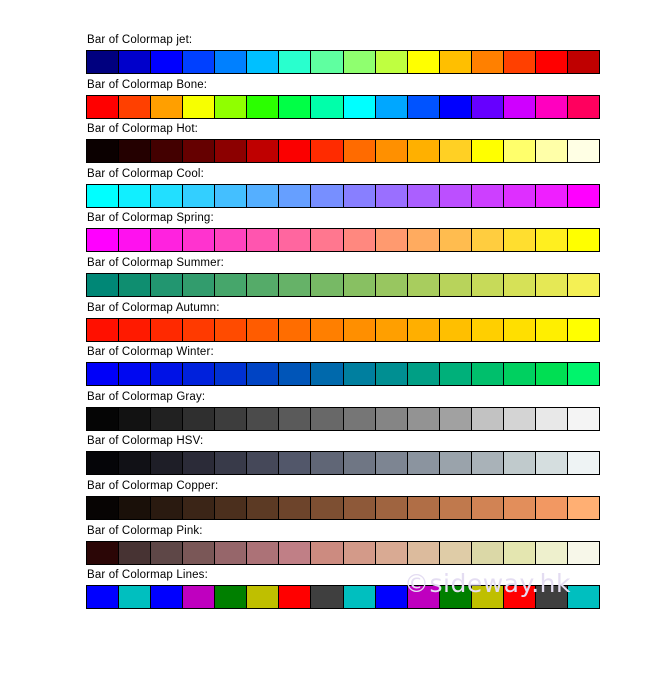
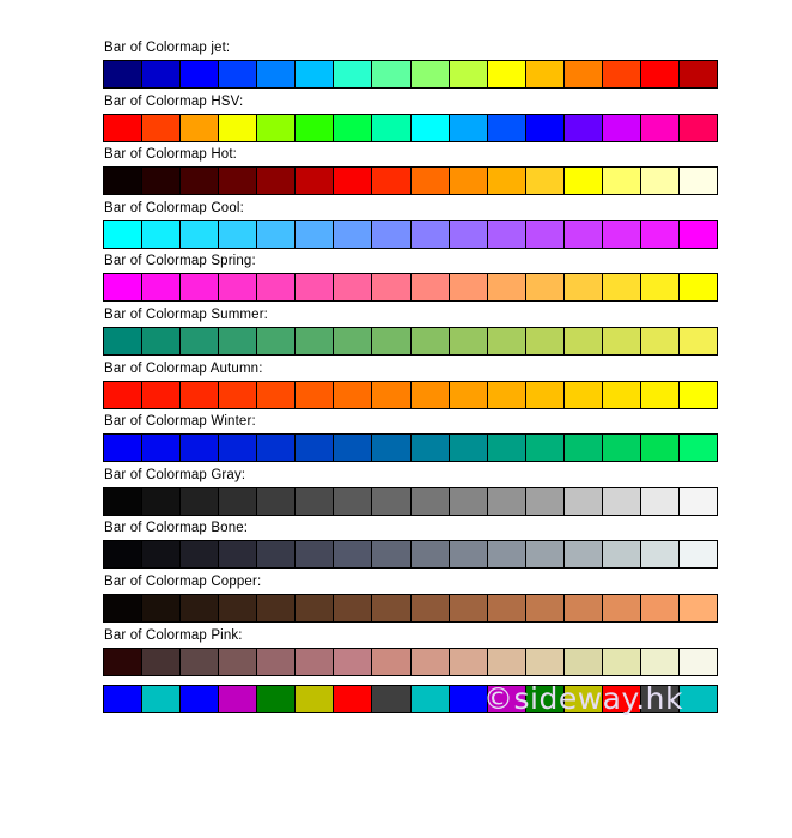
  Bar of Colormap jet:
- Bar of Colormap Bone:
+ Bar of Colormap HSV:
  Bar of Colormap Hot:
  Bar of Colormap Cool:
  Bar of Colormap Spring:
  Bar of Colormap Summer:
  Bar of Colormap Autumn:
  Bar of Colormap Winter:
  Bar of Colormap Gray:
- Bar of Colormap HSV:
+ Bar of Colormap Bone:
  Bar of Colormap Copper:
  Bar of Colormap Pink:
- Bar of Colormap Lines:
  ©sideway.hk
